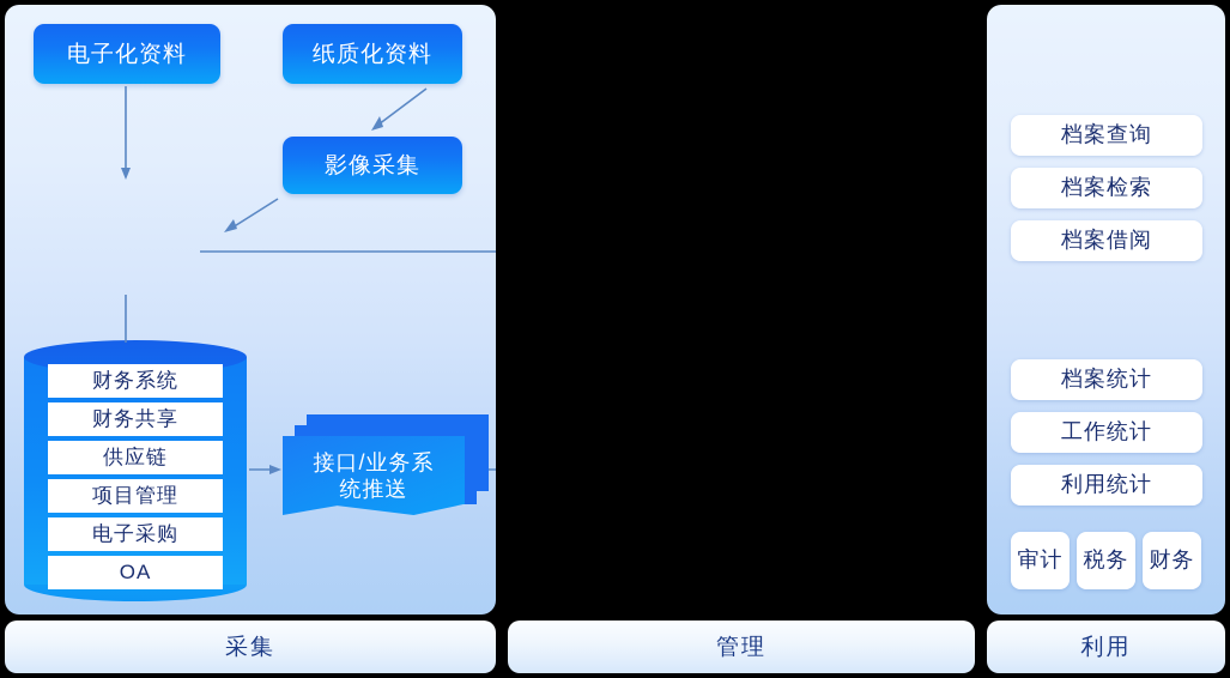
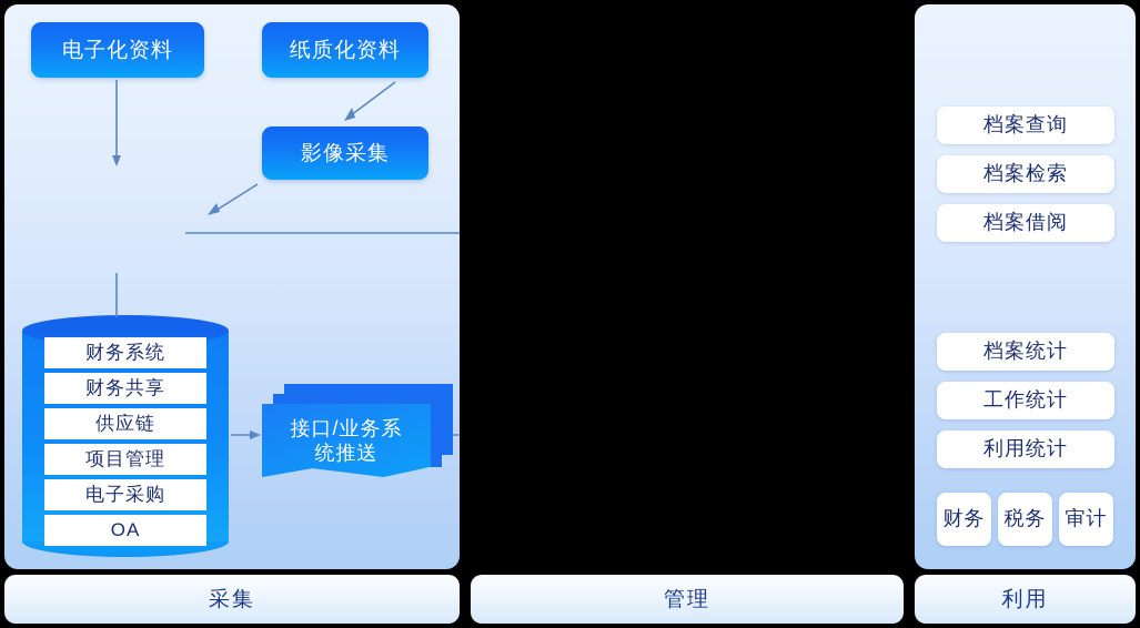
  电子化资料
  纸质化资料
  影像采集
  财务系统
  财务共享
  供应链
  项目管理
  电子采购
  OA
  接口/业务系
  统推送
  档案查询
  档案检索
  档案借阅
  档案统计
  工作统计
  利用统计
- 审计
+ 财务
  税务
- 财务
+ 审计
  采集
  管理
  利用
